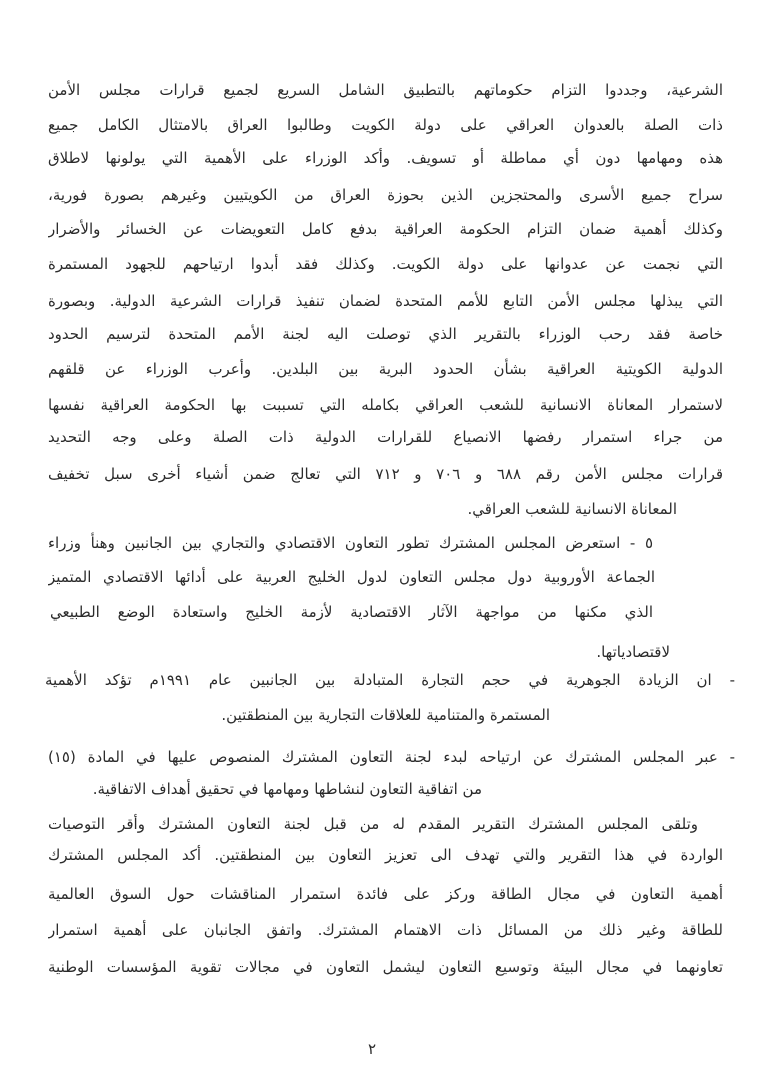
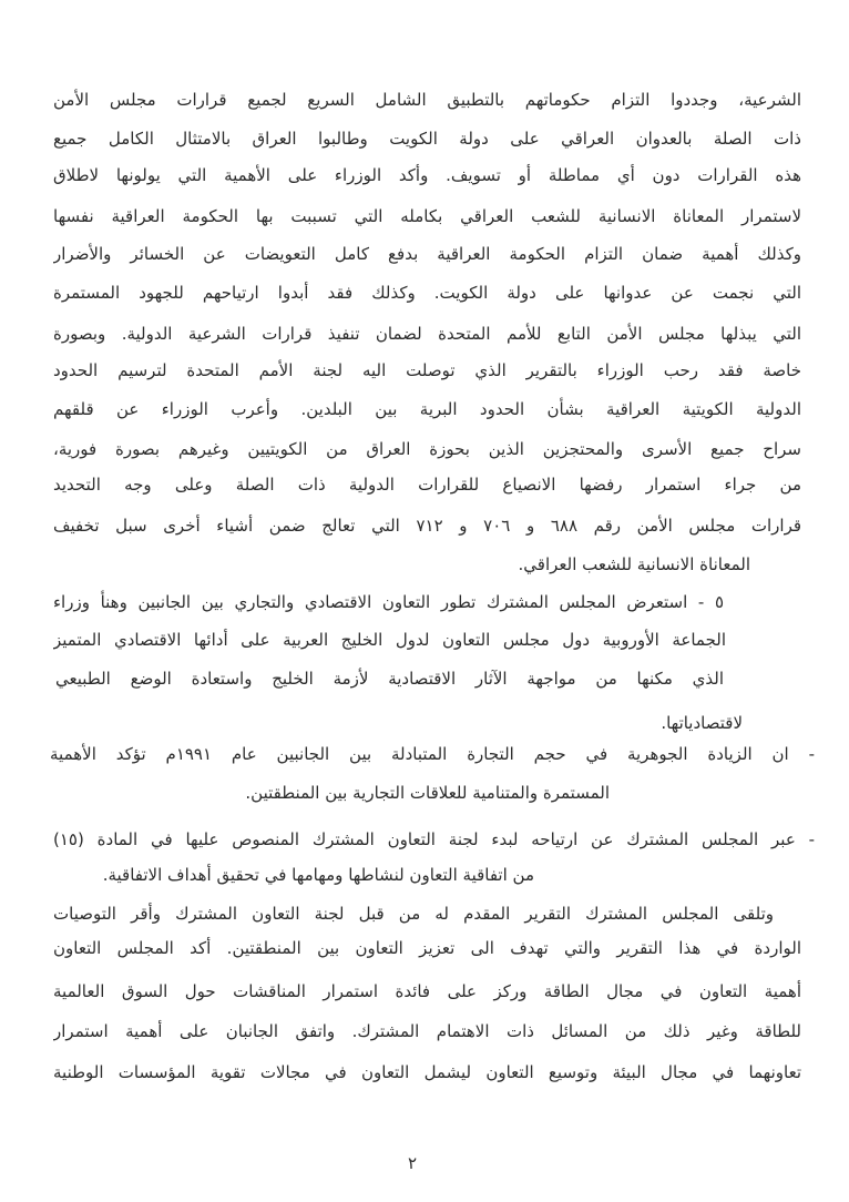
  الشرعية، وجددوا التزام حكوماتهم بالتطبيق الشامل السريع لجميع قرارات مجلس الأمن
  ذات الصلة بالعدوان العراقي على دولة الكويت وطالبوا العراق بالامتثال الكامل جميع
- هذه ومهامها دون أي مماطلة أو تسويف. وأكد الوزراء على الأهمية التي يولونها لاطلاق
+ هذه القرارات دون أي مماطلة أو تسويف. وأكد الوزراء على الأهمية التي يولونها لاطلاق
- سراح جميع الأسرى والمحتجزين الذين بحوزة العراق من الكويتيين وغيرهم بصورة فورية،
+ لاستمرار المعاناة الانسانية للشعب العراقي بكامله التي تسببت بها الحكومة العراقية نفسها
  وكذلك أهمية ضمان التزام الحكومة العراقية بدفع كامل التعويضات عن الخسائر والأضرار
  التي نجمت عن عدوانها على دولة الكويت. وكذلك فقد أبدوا ارتياحهم للجهود المستمرة
  التي يبذلها مجلس الأمن التابع للأمم المتحدة لضمان تنفيذ قرارات الشرعية الدولية. وبصورة
  خاصة فقد رحب الوزراء بالتقرير الذي توصلت اليه لجنة الأمم المتحدة لترسيم الحدود
  الدولية الكويتية العراقية بشأن الحدود البرية بين البلدين. وأعرب الوزراء عن قلقهم
- لاستمرار المعاناة الانسانية للشعب العراقي بكامله التي تسببت بها الحكومة العراقية نفسها
+ سراح جميع الأسرى والمحتجزين الذين بحوزة العراق من الكويتيين وغيرهم بصورة فورية،
  من جراء استمرار رفضها الانصياع للقرارات الدولية ذات الصلة وعلى وجه التحديد
  قرارات مجلس الأمن رقم ٦٨٨ و ٧٠٦ و ٧١٢ التي تعالج ضمن أشياء أخرى سبل تخفيف
  المعاناة الانسانية للشعب العراقي.
  ٥ - استعرض المجلس المشترك تطور التعاون الاقتصادي والتجاري بين الجانبين وهنأ وزراء
  الجماعة الأوروبية دول مجلس التعاون لدول الخليج العربية على أدائها الاقتصادي المتميز
  الذي مكنها من مواجهة الآثار الاقتصادية لأزمة الخليج واستعادة الوضع الطبيعي
  لاقتصادياتها.
  - ان الزيادة الجوهرية في حجم التجارة المتبادلة بين الجانبين عام ١٩٩١م تؤكد الأهمية
  المستمرة والمتنامية للعلاقات التجارية بين المنطقتين.
  - عبر المجلس المشترك عن ارتياحه لبدء لجنة التعاون المشترك المنصوص عليها في المادة (١٥)
  من اتفاقية التعاون لنشاطها ومهامها في تحقيق أهداف الاتفاقية.
  وتلقى المجلس المشترك التقرير المقدم له من قبل لجنة التعاون المشترك وأقر التوصيات
- الواردة في هذا التقرير والتي تهدف الى تعزيز التعاون بين المنطقتين. أكد المجلس المشترك
+ الواردة في هذا التقرير والتي تهدف الى تعزيز التعاون بين المنطقتين. أكد المجلس التعاون
  أهمية التعاون في مجال الطاقة وركز على فائدة استمرار المناقشات حول السوق العالمية
  للطاقة وغير ذلك من المسائل ذات الاهتمام المشترك. واتفق الجانبان على أهمية استمرار
  تعاونهما في مجال البيئة وتوسيع التعاون ليشمل التعاون في مجالات تقوية المؤسسات الوطنية
  ٢
